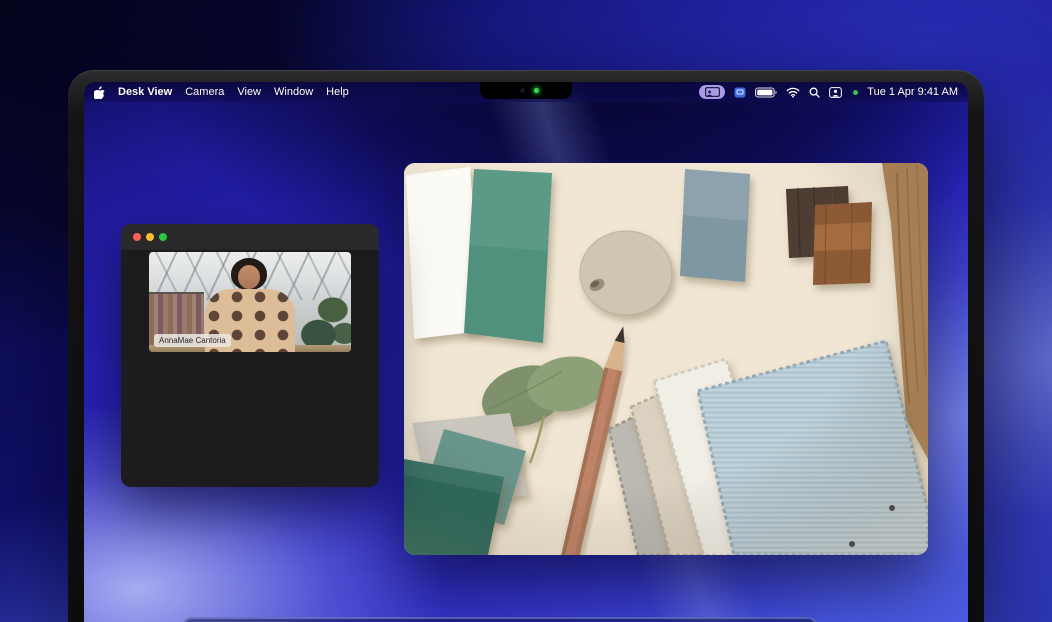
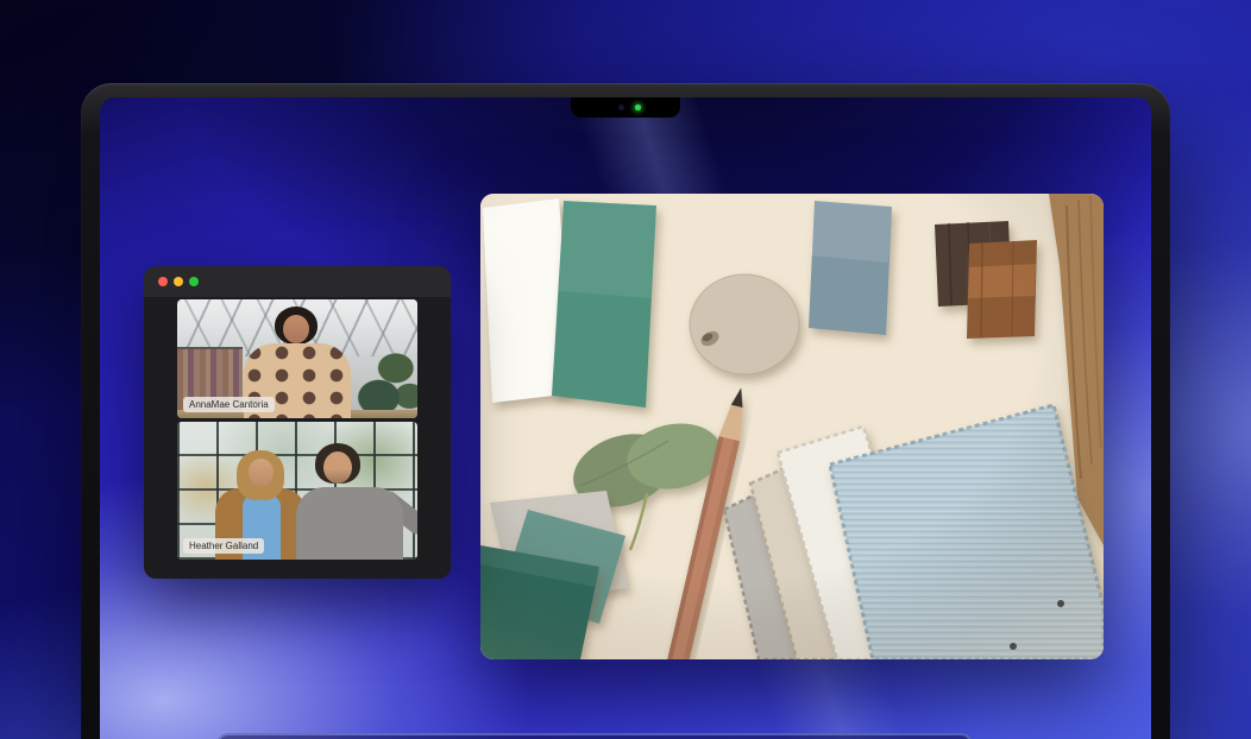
- Desk View
- Camera
- View
- Window
- Help
- Tue 1 Apr 9:41 AM
  AnnaMae Cantoria
+ Heather Galland
